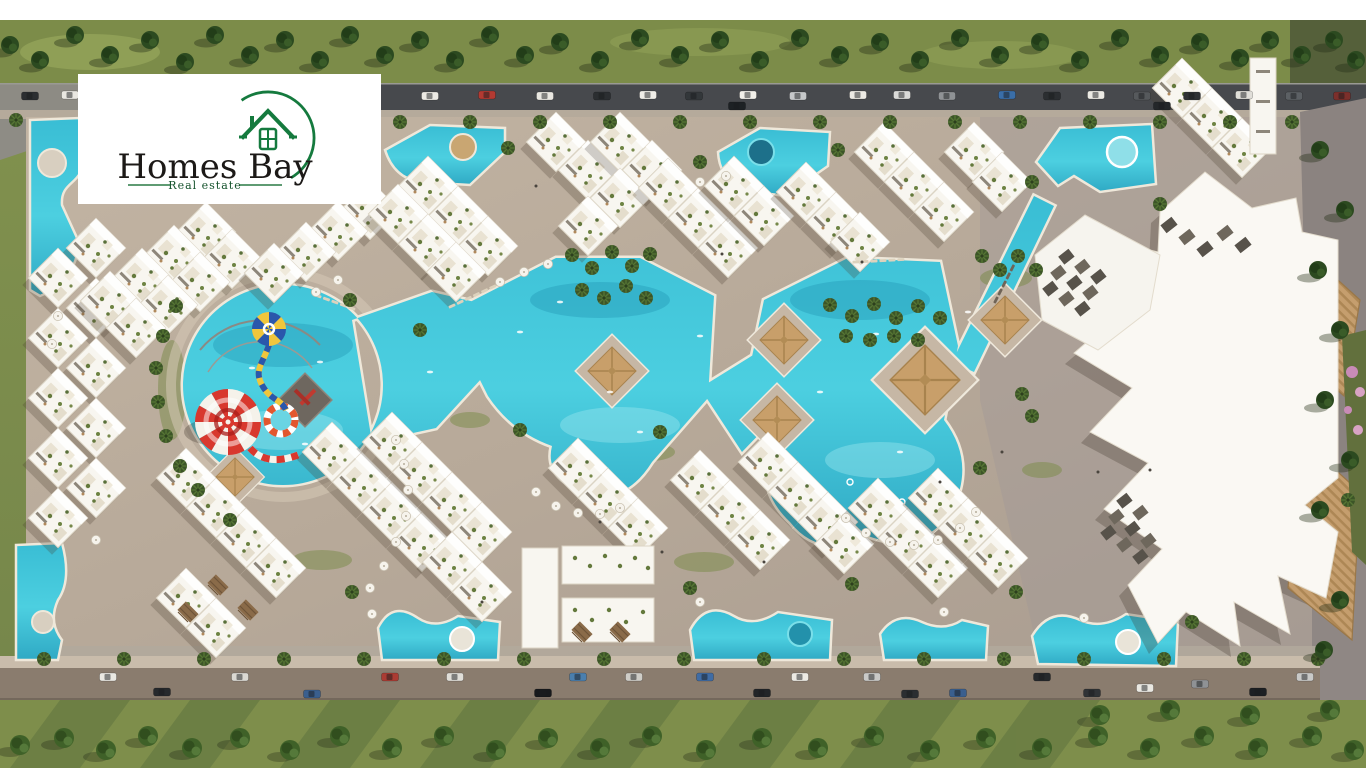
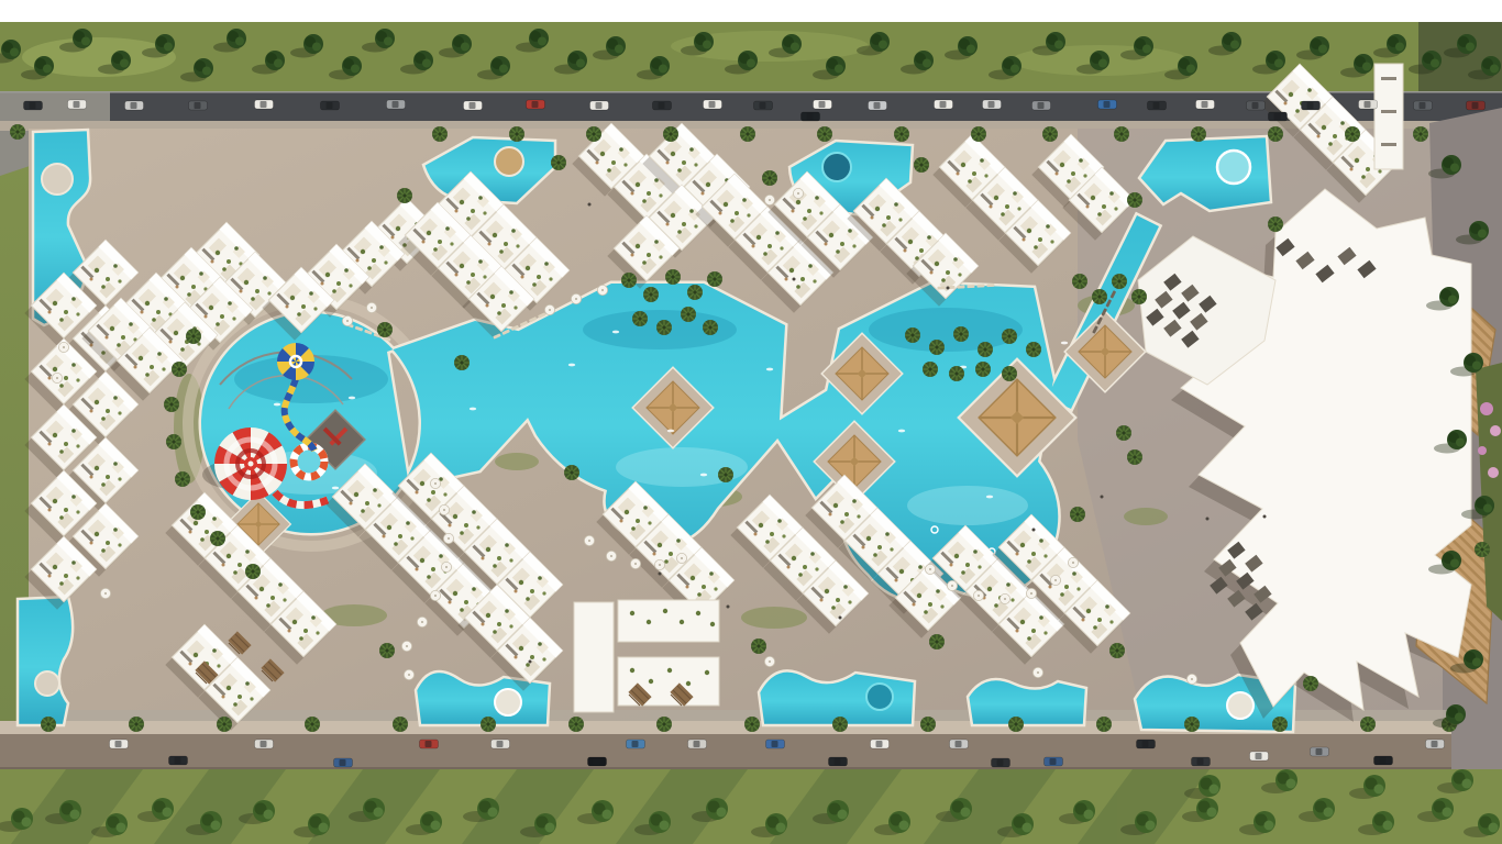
- Homes Bay
- Real estate
